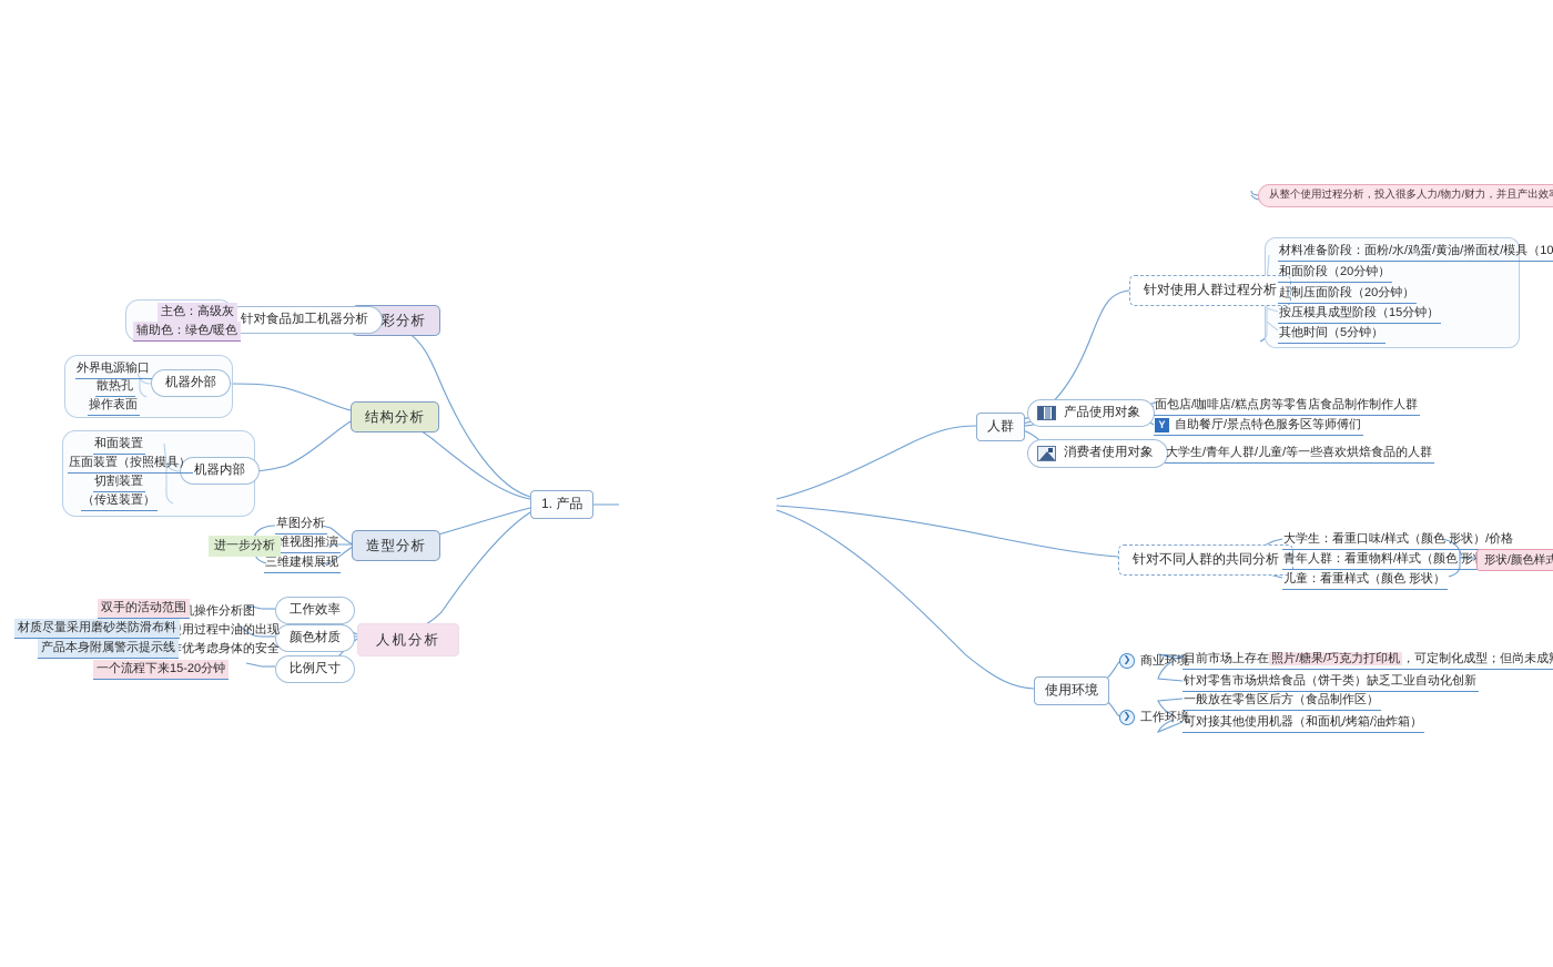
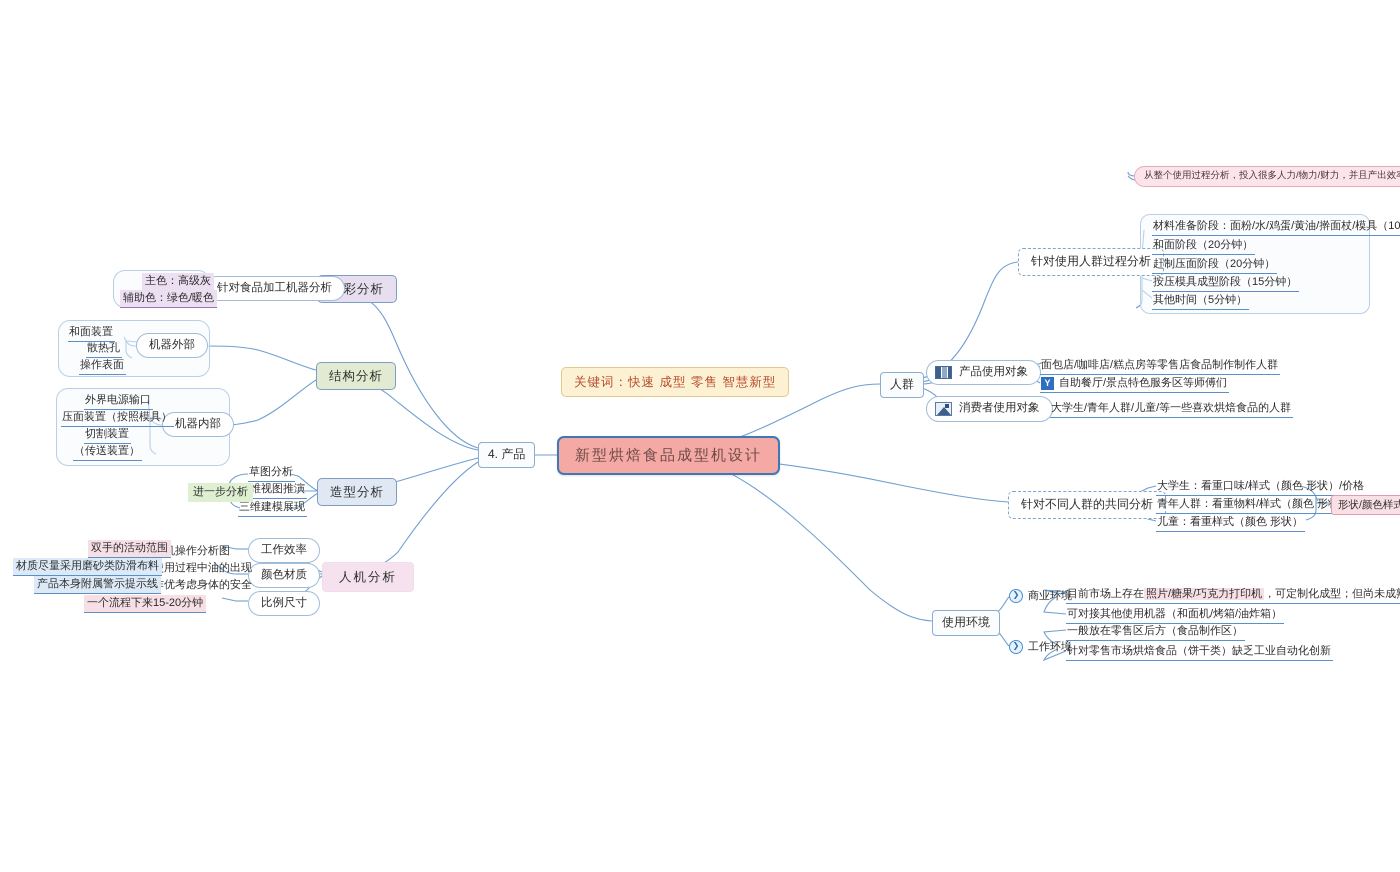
+ 新型烘焙食品成型机设计
+ 关键词：快速 成型 零售 智慧新型
- 1. 产品
+ 4. 产品
  彩分析
  针对食品加工机器分析
  主色：高级灰
  辅助色：绿色/暖色
  结构分析
  机器外部
- 外界电源输口
+ 和面装置
  散热孔
  操作表面
  机器内部
- 和面装置
+ 外界电源输口
  压面装置（按照模具）
  切割装置
  （传送装置）
  造型分析
  草图分析
  维视图推演
  三维建模展现
  进一步分析
  人机分析
  工作效率
  颜色材质
  比例尺寸
  双手的活动范围
  材质尽量采用磨砂类防滑布料
  产品本身附属警示提示线
  一个流程下来15-20分钟
  人群
  针对使用人群过程分析
  材料准备阶段：面粉/水/鸡蛋/黄油/擀面杖/模具（10
  和面阶段（20分钟）
  赶制压面阶段（20分钟）
  按压模具成型阶段（15分钟）
  其他时间（5分钟）
  从整个使用过程分析，投入很多人力/物力/财力，并且产出效
  产品使用对象
  面包店/咖啡店/糕点房等零售店食品制作制作人群
  Y
  自助餐厅/景点特色服务区等师傅们
  消费者使用对象
  大学生/青年人群/儿童/等一些喜欢烘焙食品的人群
  针对不同人群的共同分析
  大学生：看重口味/样式（颜色 形状）/价格
  青年人群：看重物料/样式（颜色 形
  儿童：看重样式（颜色 形状）
  形状/颜色样式
  使用环境
  ❯
  商业环境
  目前市场上存在 照片/糖果/巧克力打印机 ，可定制化成型；但尚未成
- 针对零售市场烘焙食品（饼干类）缺乏工业自动化创新
+ 可对接其他使用机器（和面机/烤箱/油炸箱）
  ❯
  工作环境
  一般放在零售区后方（食品制作区）
- 可对接其他使用机器（和面机/烤箱/油炸箱）
+ 针对零售市场烘焙食品（饼干类）缺乏工业自动化创新
